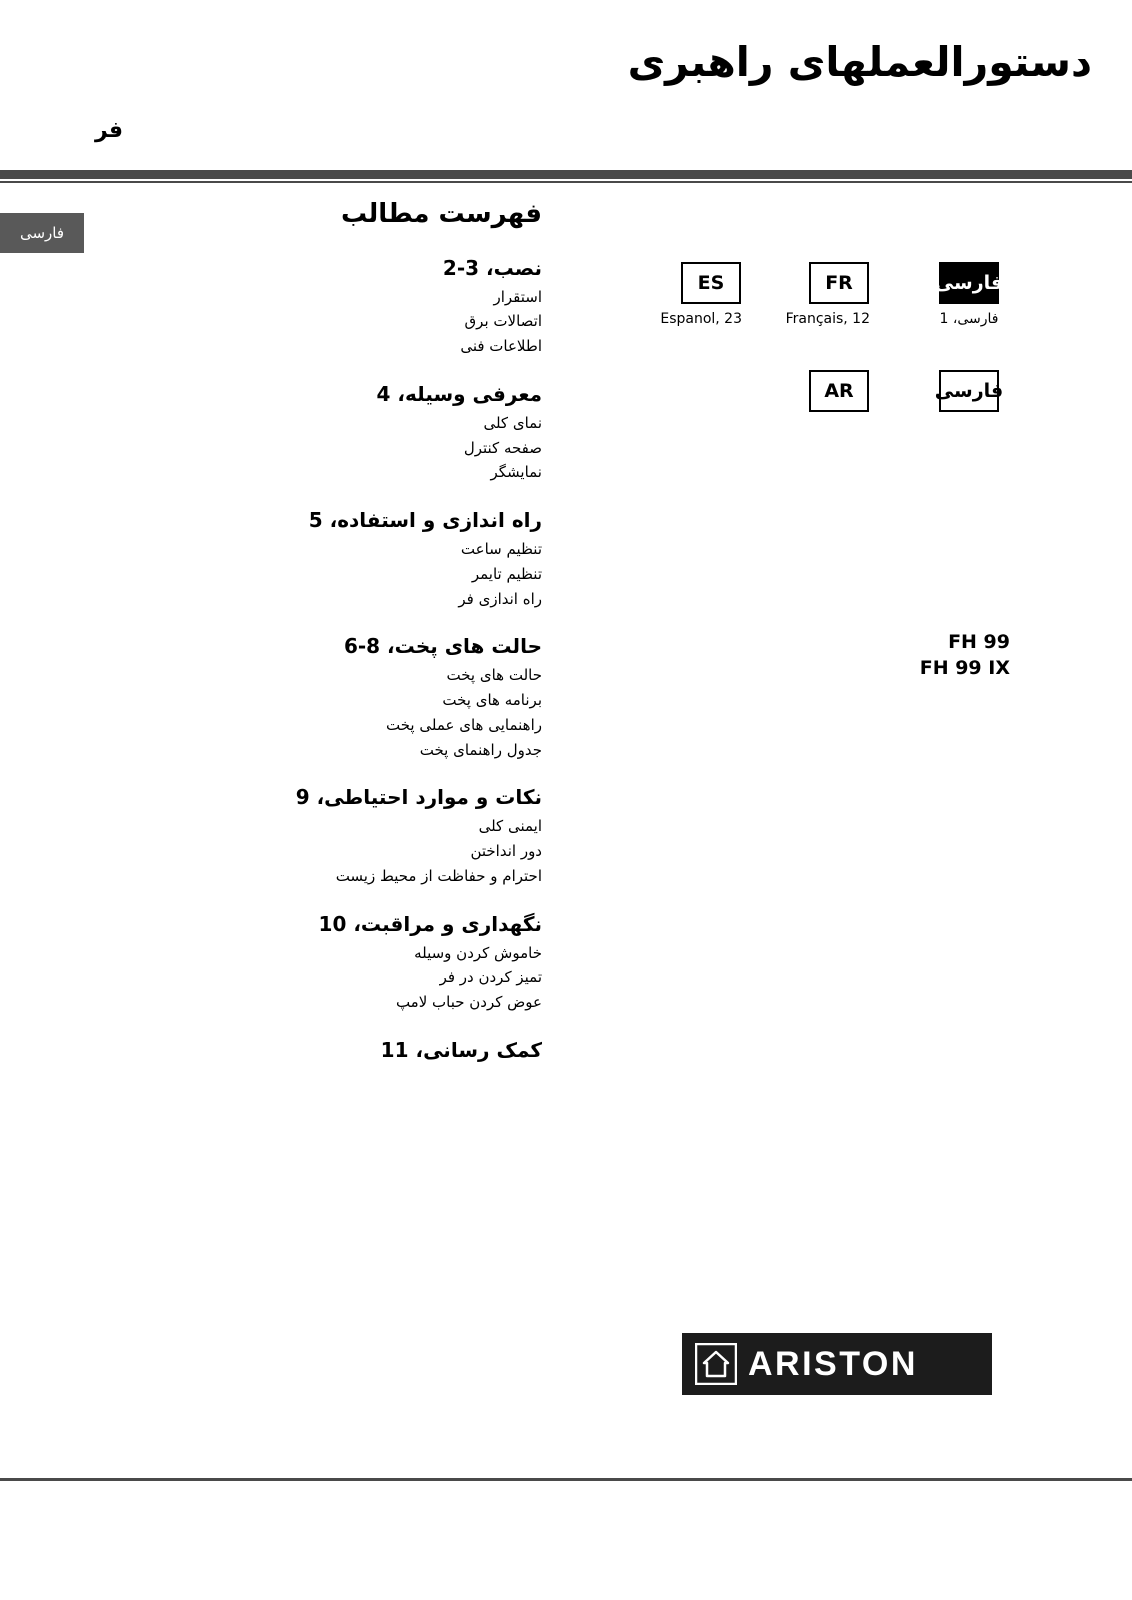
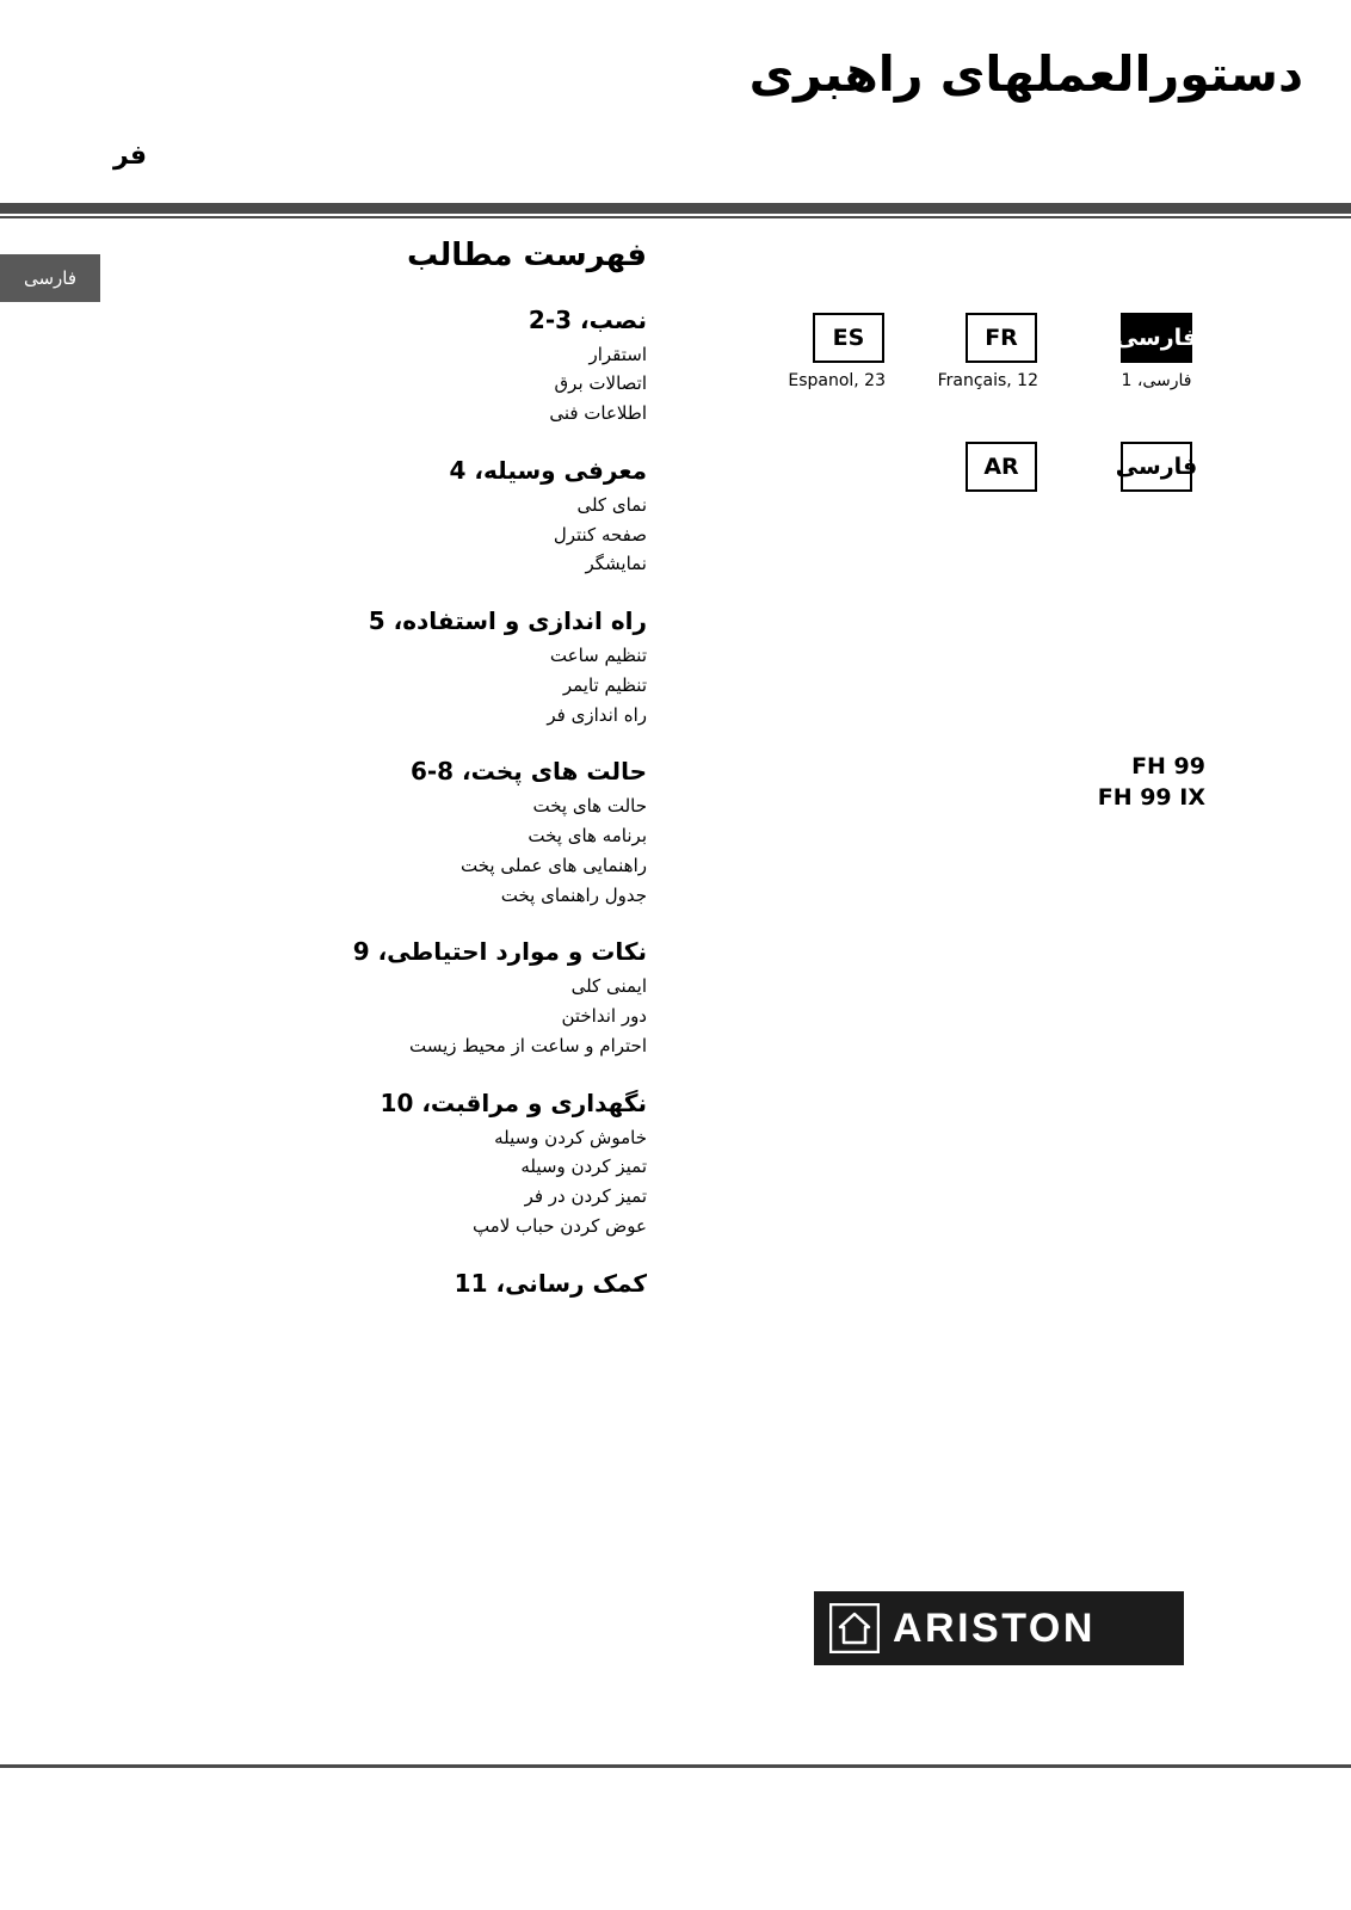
  دستورالعملهای راهبری
  فر
  فارسی
  فهرست مطالب
  نصب، 3-2
  استقرار
  اتصالات برق
  اطلاعات فنی
  معرفی وسیله، 4
  نمای کلی
  صفحه کنترل
  نمایشگر
  راه اندازی و استفاده، 5
  تنظیم ساعت
  تنظیم تایمر
  راه اندازی فر
  حالت های پخت، 8-6
  حالت های پخت
  برنامه های پخت
  راهنمایی های عملی پخت
  جدول راهنمای پخت
  نکات و موارد احتیاطی، 9
  ایمنی کلی
  دور انداختن
- احترام و حفاظت از محیط زیست
+ احترام و ساعت از محیط زیست
  نگهداری و مراقبت، 10
  خاموش کردن وسیله
+ تمیز کردن وسیله
  تمیز کردن در فر
  عوض کردن حباب لامپ
  کمک رسانی، 11
  ES
  Espanol, 23
  FR
  Français, 12
  فارسی
  فارسی، 1
  AR
  فارسی
  FH 99
  FH 99 IX
  ARISTON
